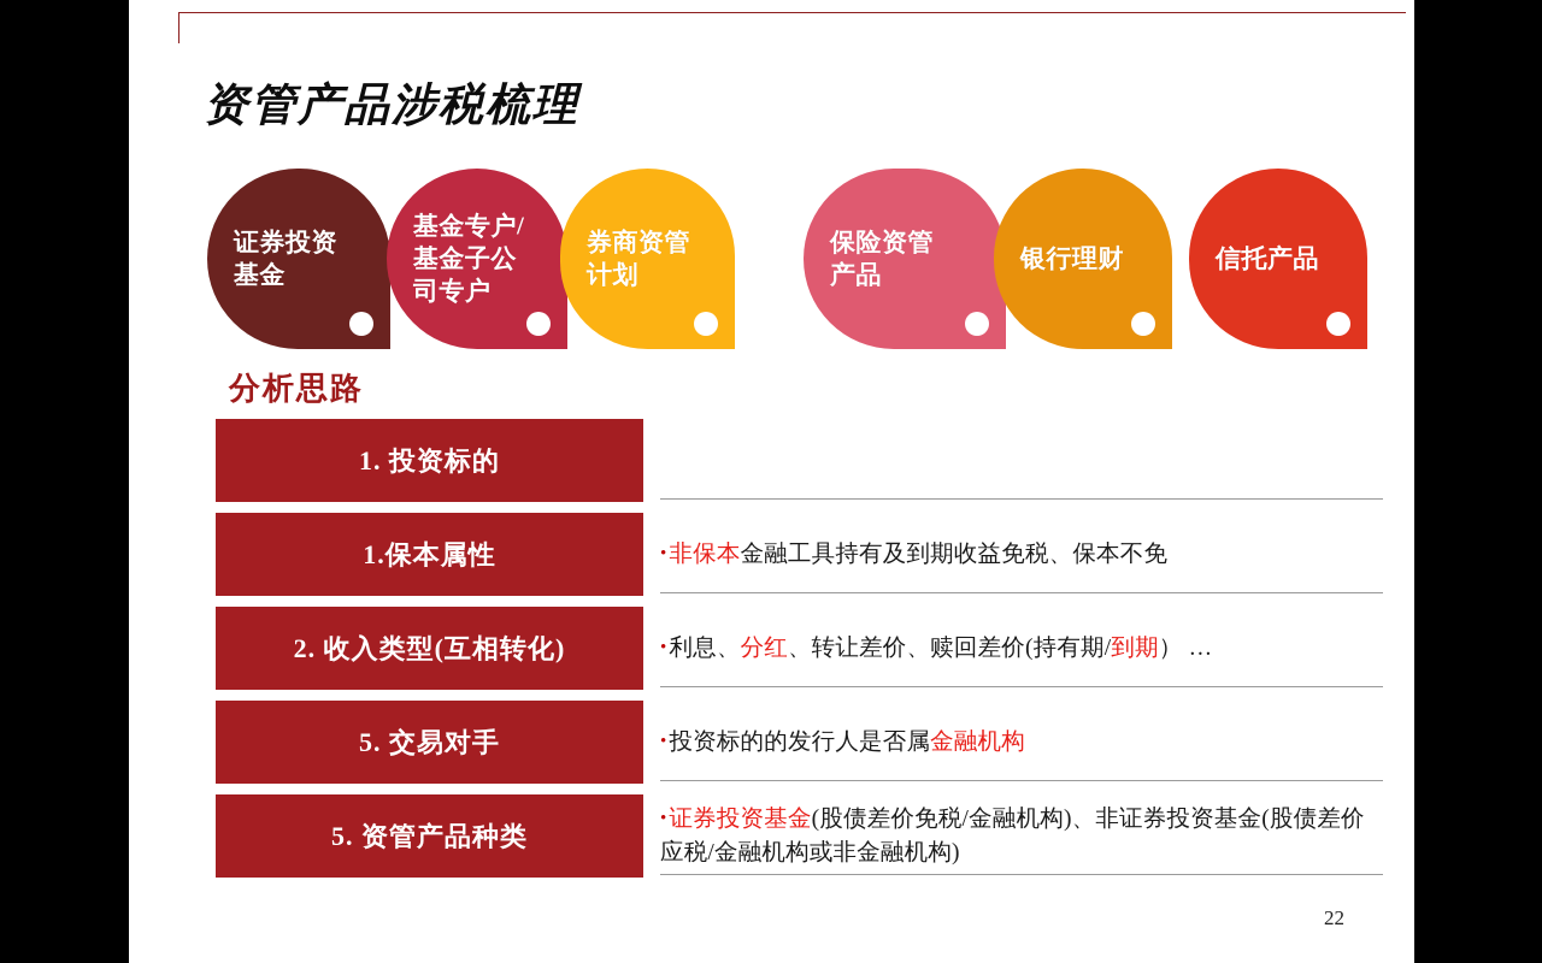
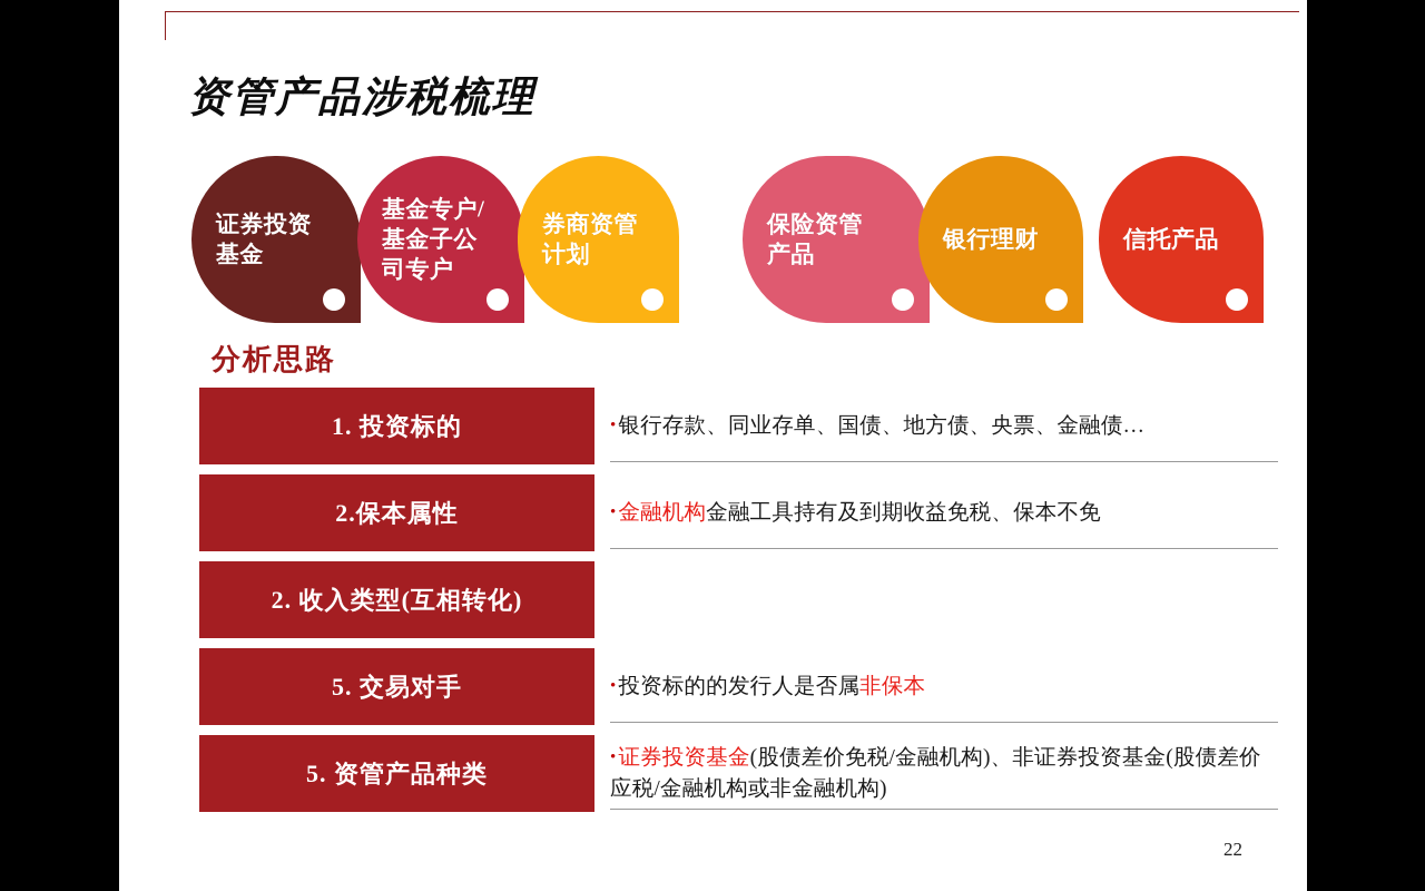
  资管产品涉税梳理
  证券投资
  基金
  基金专户/
  基金子公
  司专户
  券商资管
  计划
  保险资管
  产品
  银行理财
  信托产品
  分析思路
  1. 投资标的
+ 银行存款、同业存单、国债、地方债、央票、金融债…
- 1.保本属性
+ 2.保本属性
- 非保本金融工具持有及到期收益免税、保本不免
+ 金融机构金融工具持有及到期收益免税、保本不免
  2. 收入类型(互相转化)
- 利息、分红、转让差价、赎回差价(持有期/到期） …
  5. 交易对手
- 投资标的的发行人是否属金融机构
+ 投资标的的发行人是否属非保本
  5. 资管产品种类
  证券投资基金(股债差价免税/金融机构)、非证券投资基金(股债差价应税/金融机构或非金融机构)
  22
